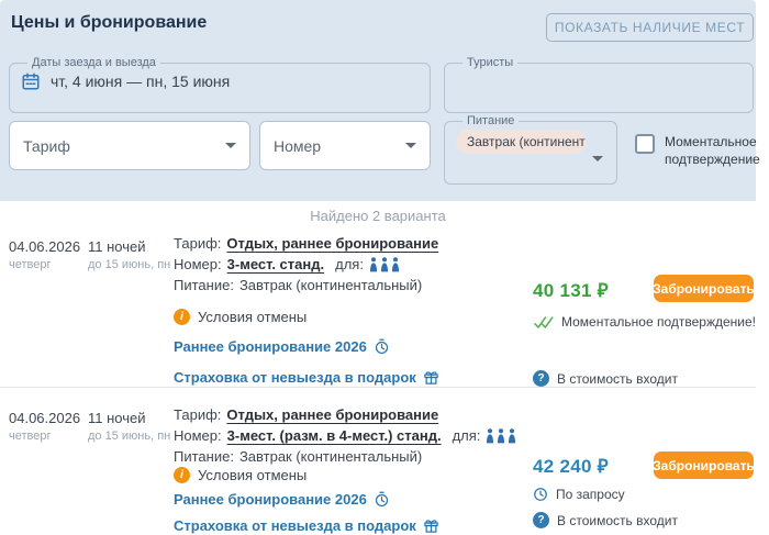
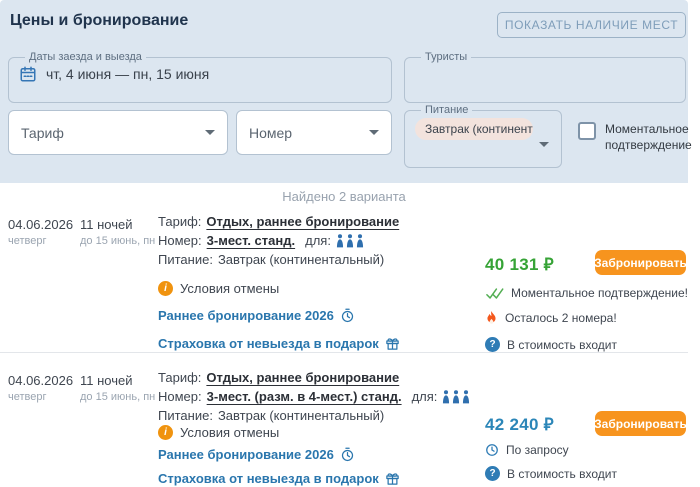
  Цены и бронирование
  ПОКАЗАТЬ НАЛИЧИЕ МЕСТ
  Даты заезда и выезда
  чт, 4 июня — пн, 15 июня
  Туристы
  Тариф
  Номер
  Питание
  Завтрак (континент
  Моментальное подтверждение
  Найдено 2 варианта
  04.06.2026
  четверг
  11 ночей
  до 15 июнь, пн
  Тариф:
  Отдых, раннее бронирование
  Номер:
  3-мест. станд.
  для:
  Питание:
  Завтрак (континентальный)
  Условия отмены
  Раннее бронирование 2026
  Страховка от невыезда в подарок
  40 131 ₽
  Забронировать
  Моментальное подтверждение!
+ Осталось 2 номера!
  В стоимость входит
  04.06.2026
  четверг
  11 ночей
  до 15 июнь, пн
  Тариф:
  Отдых, раннее бронирование
  Номер:
  3-мест. (разм. в 4-мест.) станд.
  для:
  Питание:
  Завтрак (континентальный)
  Условия отмены
  Раннее бронирование 2026
  Страховка от невыезда в подарок
  42 240 ₽
  Забронировать
  По запросу
  В стоимость входит
